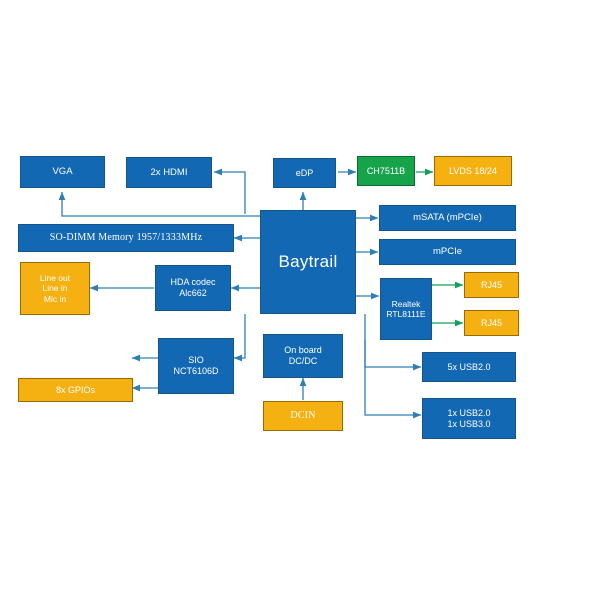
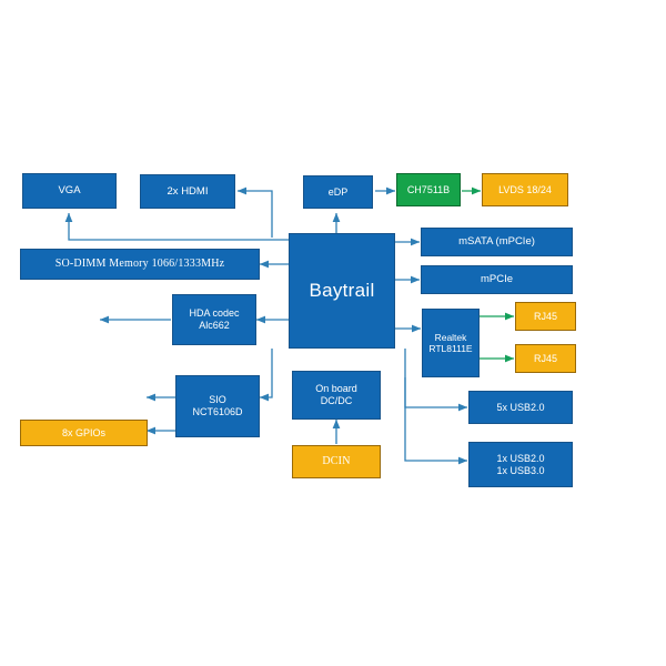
  Baytrail
  VGA
  2x HDMI
  eDP
  CH7511B
  LVDS 18/24
- SO-DIMM Memory 1957/1333MHz
+ SO-DIMM Memory 1066/1333MHz
  mSATA (mPCIe)
  mPCIe
- Line out
- Line in
- Mic in
  HDA codec
  Alc662
  Realtek
  RTL8111E
  RJ45
  RJ45
  8x GPIOs
  SIO
  NCT6106D
  On board
  DC/DC
  DCIN
  5x USB2.0
  1x USB2.0
  1x USB3.0
